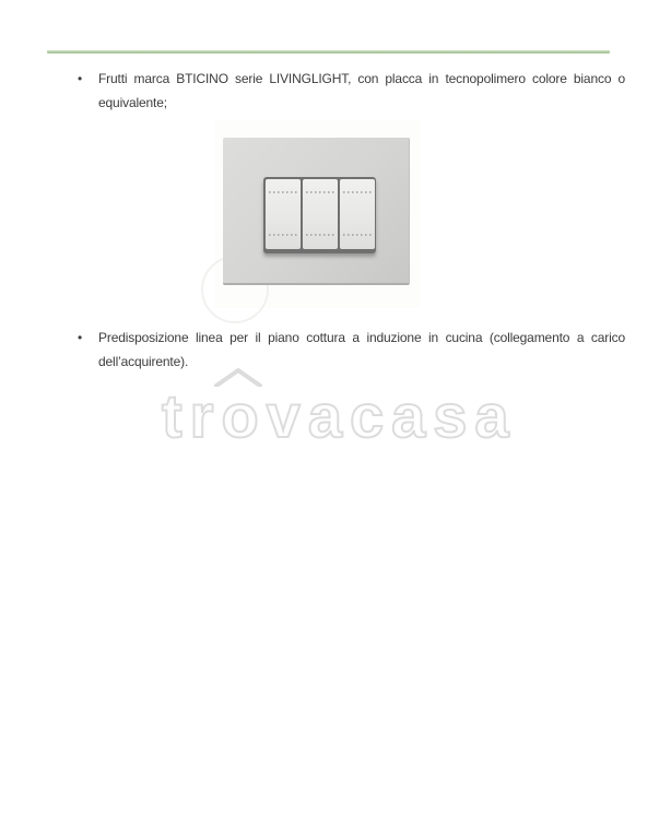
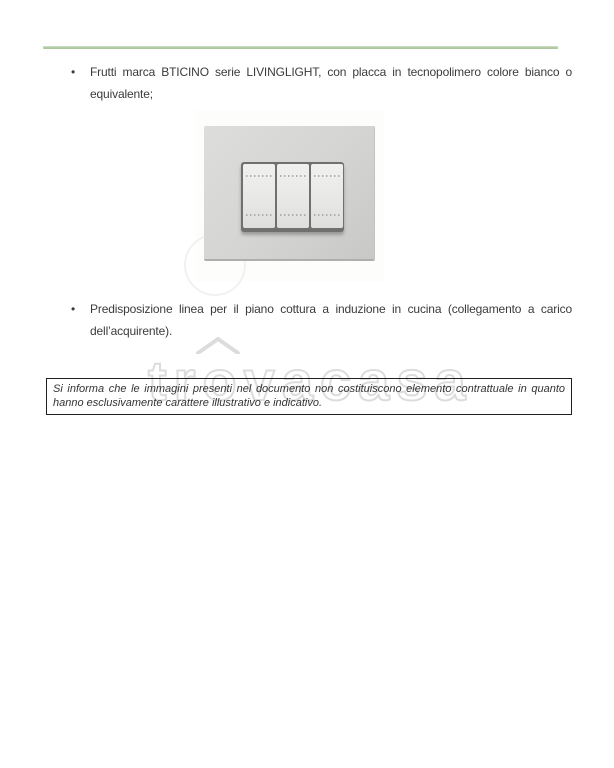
  •
  Frutti marca BTICINO serie LIVINGLIGHT, con placca in tecnopolimero colore bianco o equivalente;
  •
  Predisposizione linea per il piano cottura a induzione in cucina (collegamento a carico dell’acquirente).
  trovacasa
+ Si informa che le immagini presenti nel documento non costituiscono elemento contrattuale in quanto hanno esclusivamente carattere illustrativo e indicativo.
